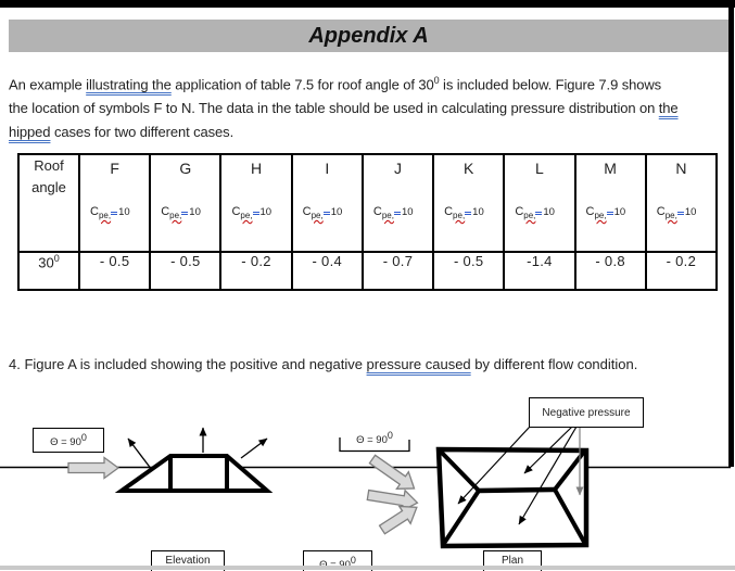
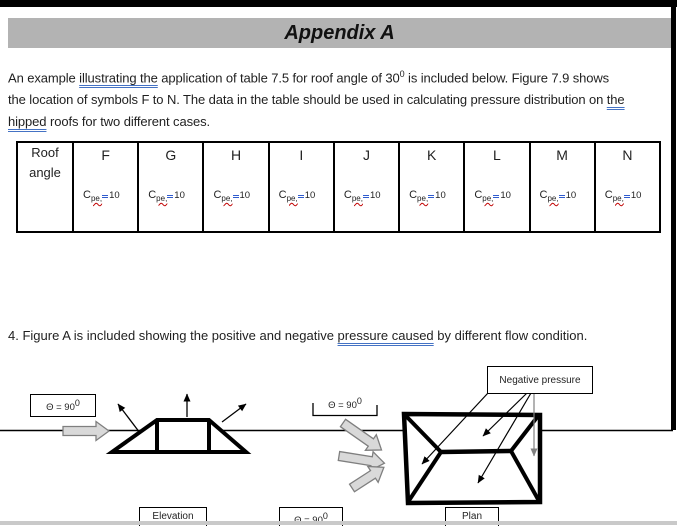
  Appendix A
  An example illustrating the application of table 7.5 for roof angle of 300 is included below. Figure 7.9 shows
  the location of symbols F to N. The data in the table should be used in calculating pressure distribution on the
- hipped cases for two different cases.
+ hipped roofs for two different cases.
  Roof angle	FCpe, 10	GCpe, 10	HCpe, 10	ICpe, 10	JCpe, 10	KCpe, 10	LCpe, 10	MCpe, 10	NCpe, 10
- 300	- 0.5	- 0.5	- 0.2	- 0.4	- 0.7	- 0.5	-1.4	- 0.8	- 0.2
  4. Figure A is included showing the positive and negative pressure caused by different flow condition.
  Negative pressure
  Θ = 900
  Θ = 900
  Elevation
  Plan
